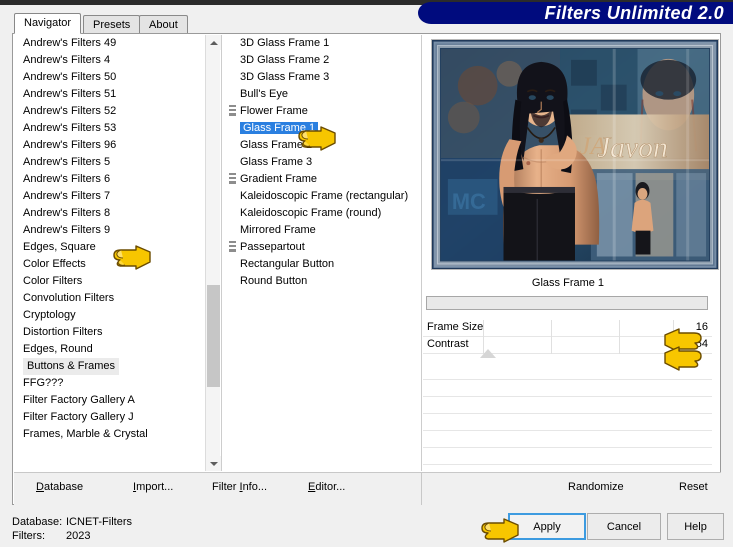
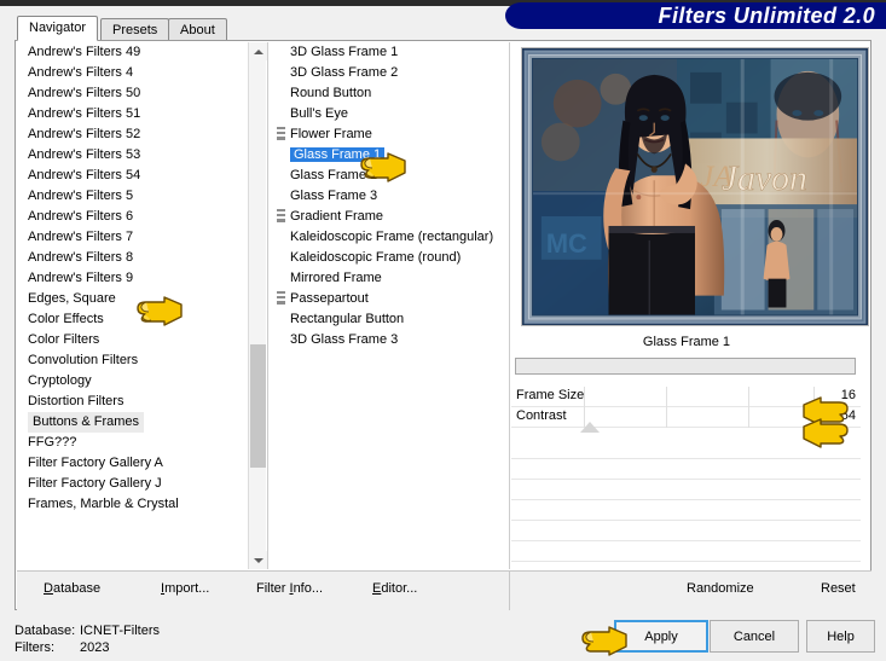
  Filters Unlimited 2.0
  Navigator
  Presets
  About
  Andrew's Filters 49
  Andrew's Filters 4
  Andrew's Filters 50
  Andrew's Filters 51
  Andrew's Filters 52
  Andrew's Filters 53
- Andrew's Filters 96
+ Andrew's Filters 54
  Andrew's Filters 5
  Andrew's Filters 6
  Andrew's Filters 7
  Andrew's Filters 8
  Andrew's Filters 9
  Edges, Square
  Color Effects
  Color Filters
  Convolution Filters
  Cryptology
  Distortion Filters
- Edges, Round
  Buttons & Frames
  FFG???
  Filter Factory Gallery A
  Filter Factory Gallery J
  Frames, Marble & Crystal
  3D Glass Frame 1
  3D Glass Frame 2
- 3D Glass Frame 3
+ Round Button
  Bull's Eye
  Flower Frame
  Glass Frame 1
  Glass Frame
  Glass Frame 3
  Gradient Frame
  Kaleidoscopic Frame (rectangular)
  Kaleidoscopic Frame (round)
  Mirrored Frame
  Passepartout
  Rectangular Button
- Round Button
+ 3D Glass Frame 3
  MC
  JA
  Javon
  Glass Frame 1
  Frame Size
  16
  Contrast
  54
  Database
  Import...
  Filter Info...
  Editor...
  Randomize
  Reset
  Database:
  ICNET-Filters
  Filters:
  2023
  Apply
  Cancel
  Help
